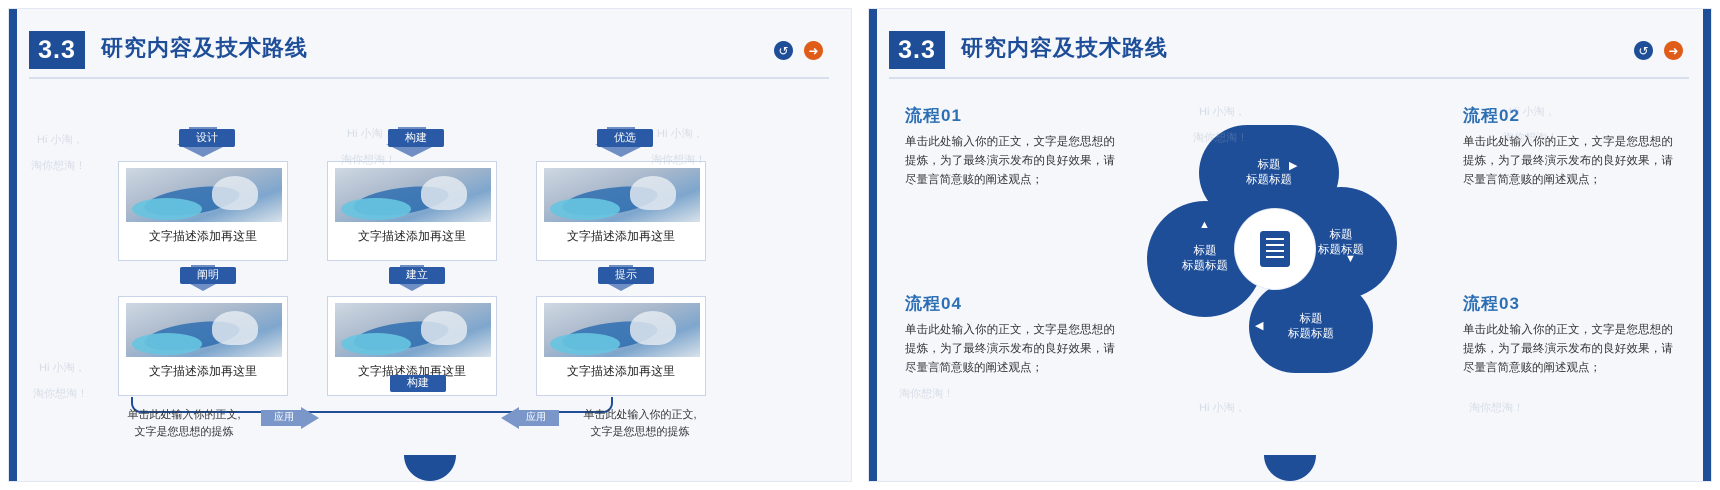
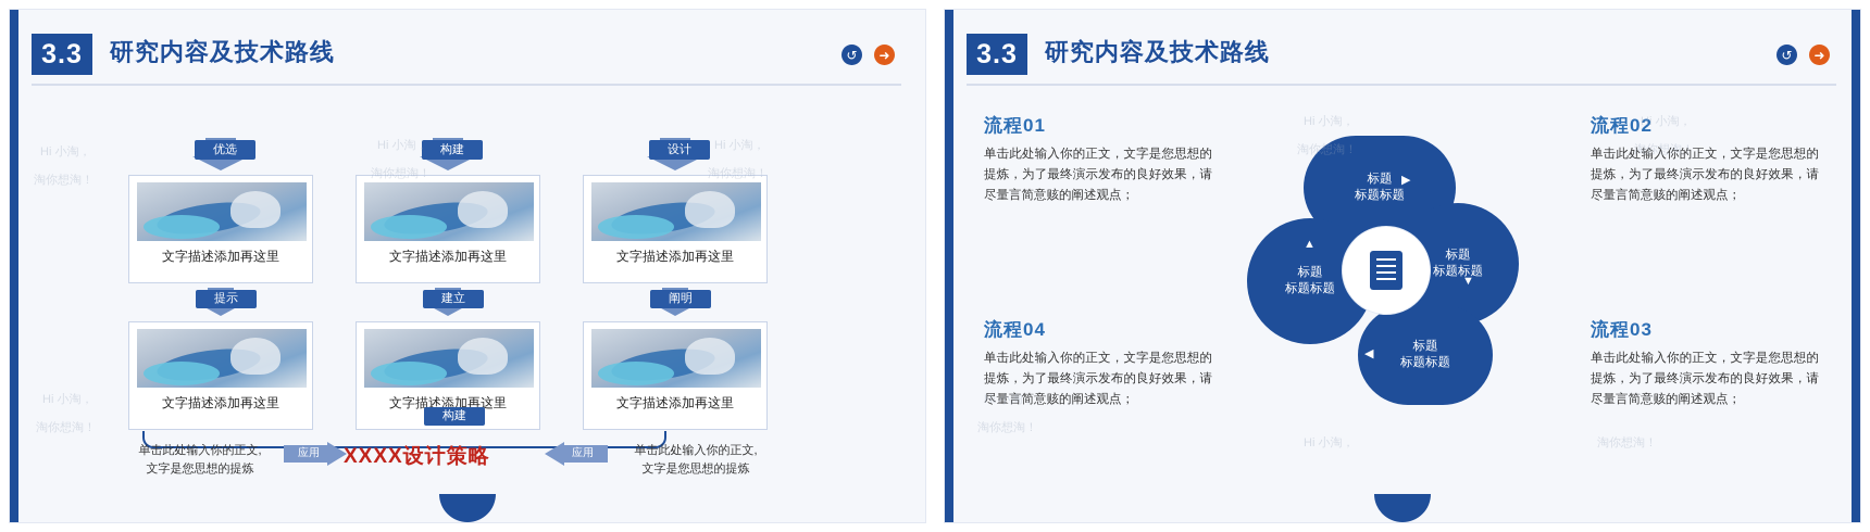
  3.3
  研究内容及技术路线
  ↺
  ➜
- 设计
+ 优选
  构建
- 优选
+ 设计
  文字描述添加再这里
  文字描述添加再这里
  文字描述添加再这里
- 阐明
+ 提示
  建立
- 提示
+ 阐明
  文字描述添加再这里
  文字描述添加再这里
  文字描述添加再这里
  构建
+ XXXX设计策略
  单击此处输入你的正文,
  文字是您思想的提炼
  单击此处输入你的正文,
  文字是您思想的提炼
  应用
  应用
  Hi 小淘，
  淘你想淘！
  Hi 小淘，
  淘你想淘！
  Hi 小淘，
  淘你想淘！
  Hi 小淘，
  淘你想淘！
  3.3
  研究内容及技术路线
  ↺
  ➜
  流程01
  单击此处输入你的正文，文字是您思想的提炼，为了最终演示发布的良好效果，请尽量言简意赅的阐述观点；
  流程02
  单击此处输入你的正文，文字是您思想的提炼，为了最终演示发布的良好效果，请尽量言简意赅的阐述观点；
  流程04
  单击此处输入你的正文，文字是您思想的提炼，为了最终演示发布的良好效果，请尽量言简意赅的阐述观点；
  流程03
  单击此处输入你的正文，文字是您思想的提炼，为了最终演示发布的良好效果，请尽量言简意赅的阐述观点；
  标题
  标题标题
  标题
  标题标题
  标题
  标题标题
  标题
  标题标题
  ▶
  ▼
  ◀
  ▲
  Hi 小淘，
  淘你想淘！
  Hi 小淘，
  淘你想淘！
  Hi 小淘，
  淘你想淘！
  Hi 小淘，
  淘你想淘！
